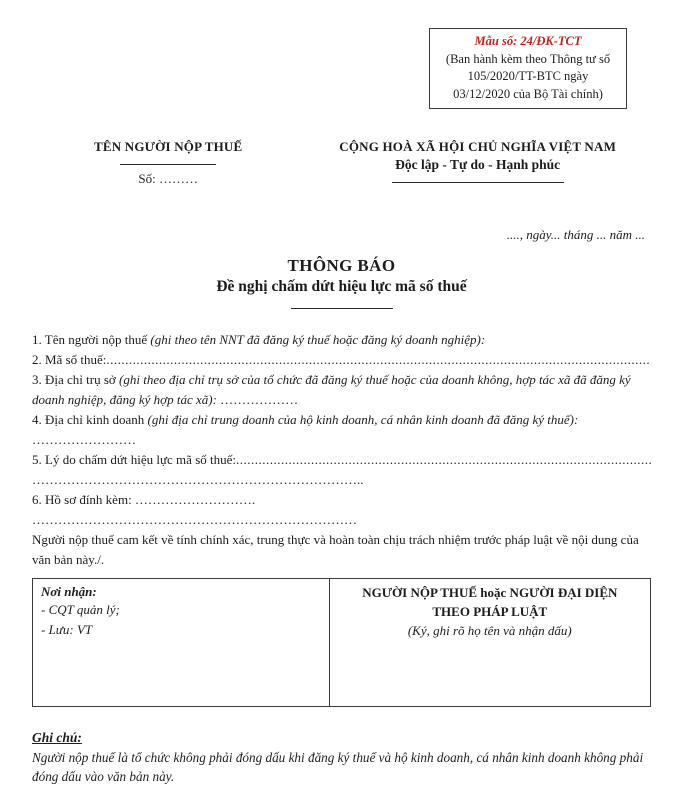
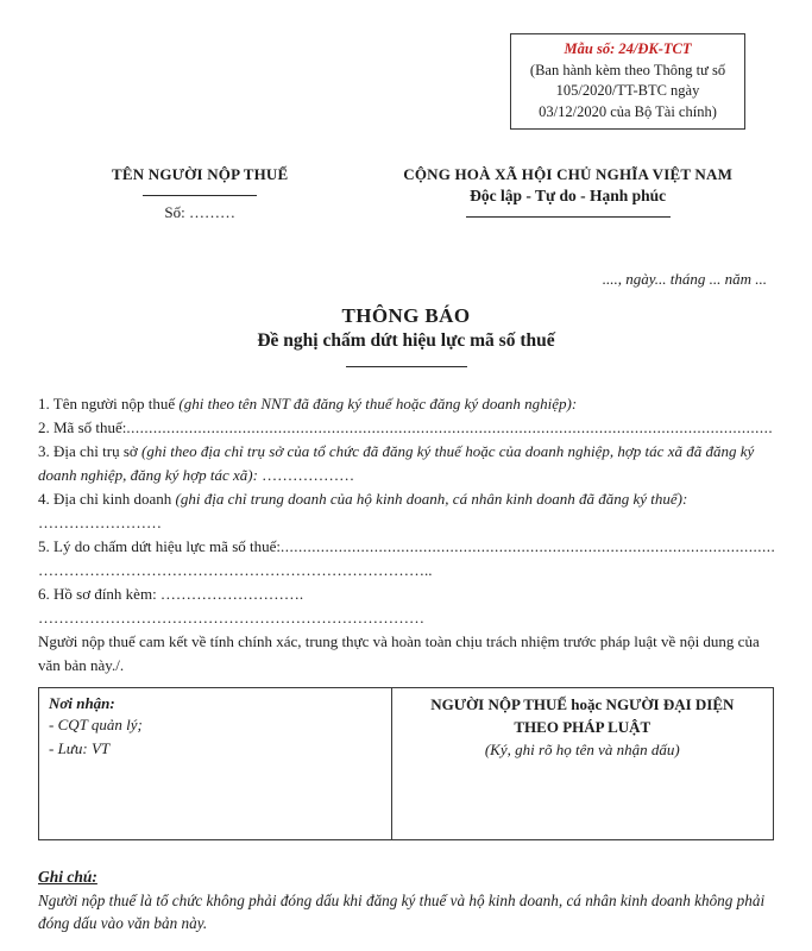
  Mẫu số: 24/ĐK-TCT
  (Ban hành kèm theo Thông tư số
  105/2020/TT-BTC ngày
  03/12/2020 của Bộ Tài chính)
  TÊN NGƯỜI NỘP THUẾ
  Số: ………
  CỘNG HOÀ XÃ HỘI CHỦ NGHĨA VIỆT NAM
  Độc lập - Tự do - Hạnh phúc
  ...., ngày... tháng ... năm ...
  THÔNG BÁO
  Đề nghị chấm dứt hiệu lực mã số thuế
  1. Tên người nộp thuế (ghi theo tên NNT đã đăng ký thuế hoặc đăng ký doanh nghiệp):
  2. Mã số thuế:
  .................................................................................................................................................
- 3. Địa chỉ trụ sở (ghi theo địa chỉ trụ sở của tổ chức đã đăng ký thuế hoặc của doanh không, hợp tác xã đã đăng ký doanh nghiệp, đăng ký hợp tác xã): ………………
+ 3. Địa chỉ trụ sở (ghi theo địa chỉ trụ sở của tổ chức đã đăng ký thuế hoặc của doanh nghiệp, hợp tác xã đã đăng ký doanh nghiệp, đăng ký hợp tác xã): ………………
  4. Địa chỉ kinh doanh (ghi địa chỉ trung doanh của hộ kinh doanh, cá nhân kinh doanh đã đăng ký thuế):
  ……………………
  5. Lý do chấm dứt hiệu lực mã số thuế:
  …………………………………………………………………..
  6. Hồ sơ đính kèm: ……………………….
  …………………………………………………………………
  Người nộp thuế cam kết về tính chính xác, trung thực và hoàn toàn chịu trách nhiệm trước pháp luật về nội dung của văn bản này./.
  Nơi nhận: - CQT quản lý; - Lưu: VT	NGƯỜI NỘP THUẾ hoặc NGƯỜI ĐẠI DIỆN THEO PHÁP LUẬT (Ký, ghi rõ họ tên và nhận dấu)
  Ghi chú:
  Người nộp thuế là tổ chức không phải đóng dấu khi đăng ký thuế và hộ kinh doanh, cá nhân kinh doanh không phải đóng dấu vào văn bản này.
